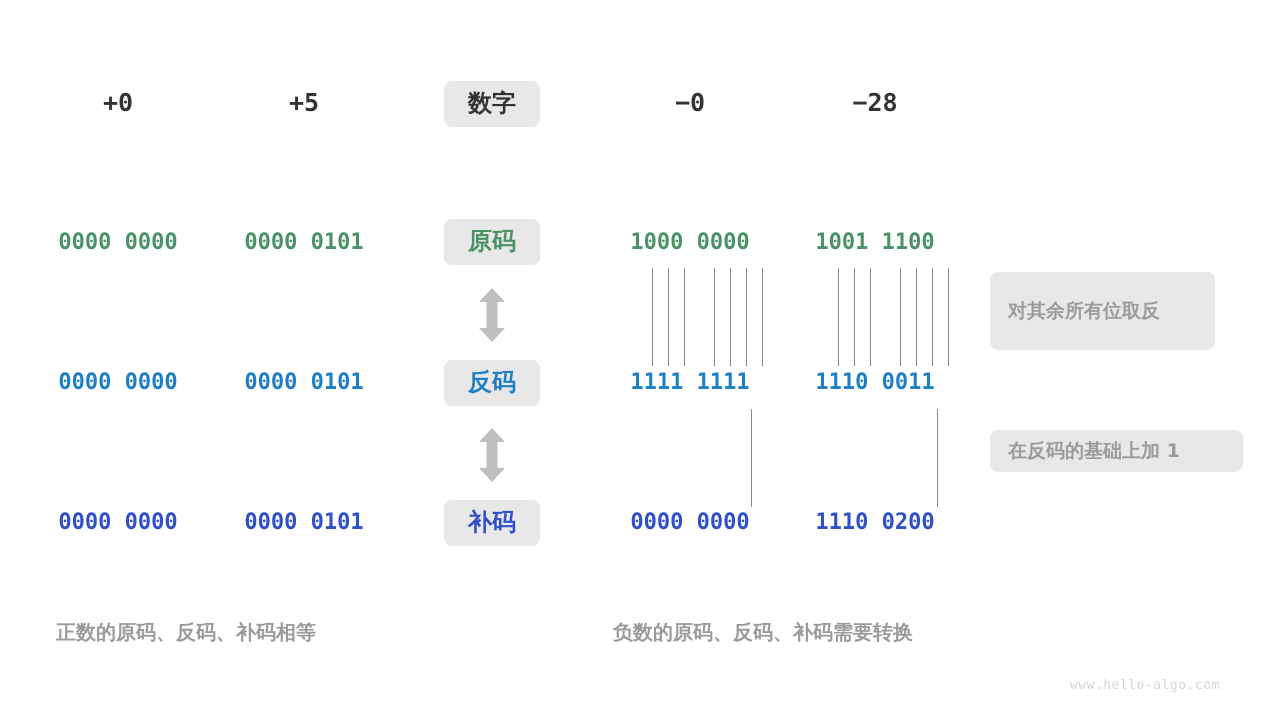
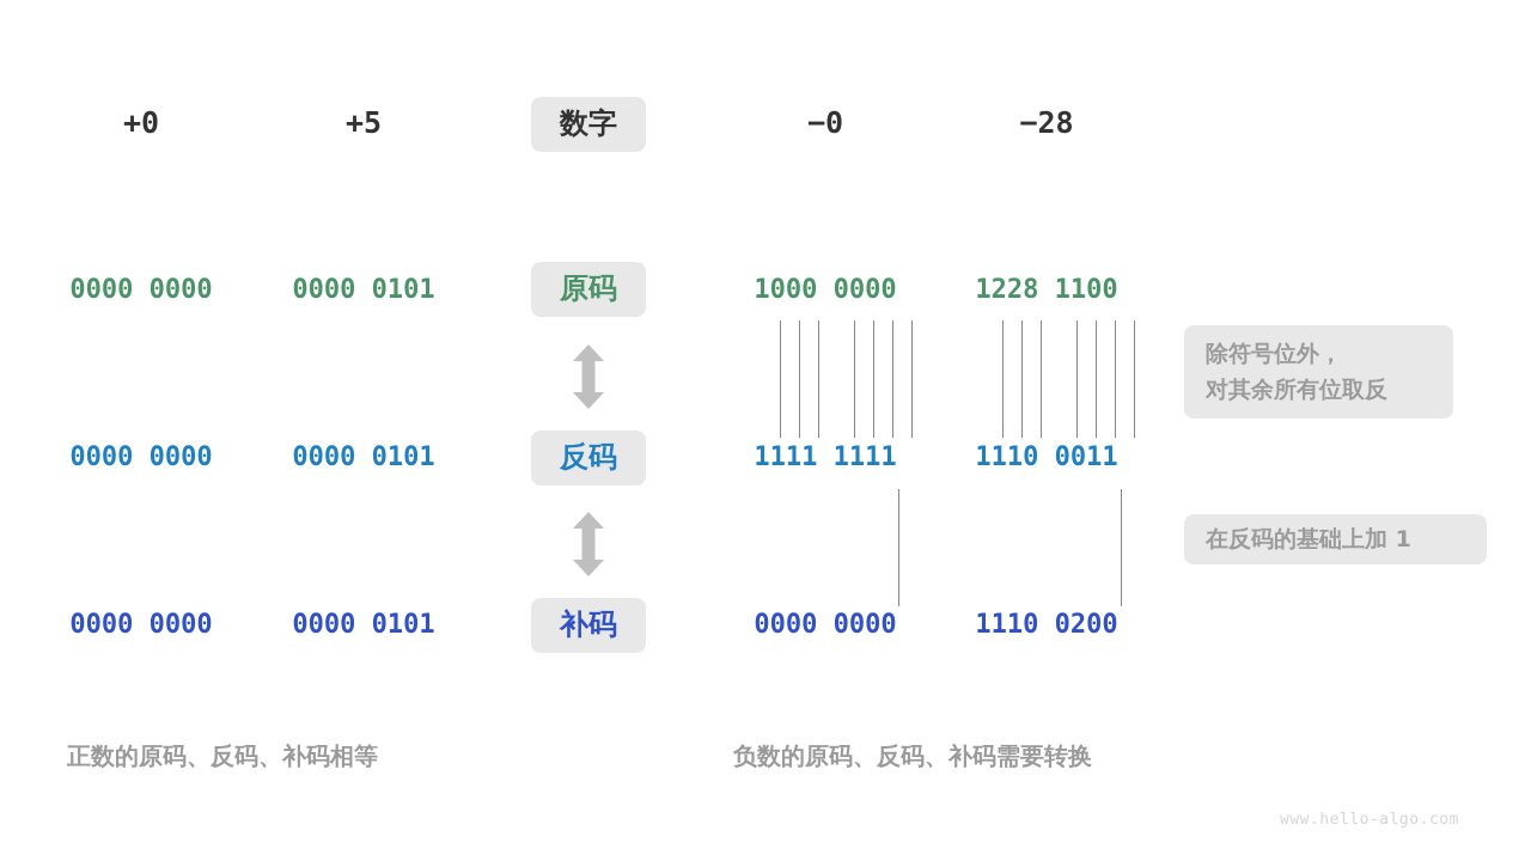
  +0
  +5
  −0
  −28
  数字
  原码
  反码
  补码
  0000 0000
  0000 0101
  1000 0000
- 1001 1100
+ 1228 1100
  0000 0000
  0000 0101
  1111 1111
  1110 0011
  0000 0000
  0000 0101
  0000 0000
  1110 0200
+ 除符号位外，
  对其余所有位取反
  在反码的基础上加 1
  正数的原码、反码、补码相等
  负数的原码、反码、补码需要转换
  www.hello-algo.com
